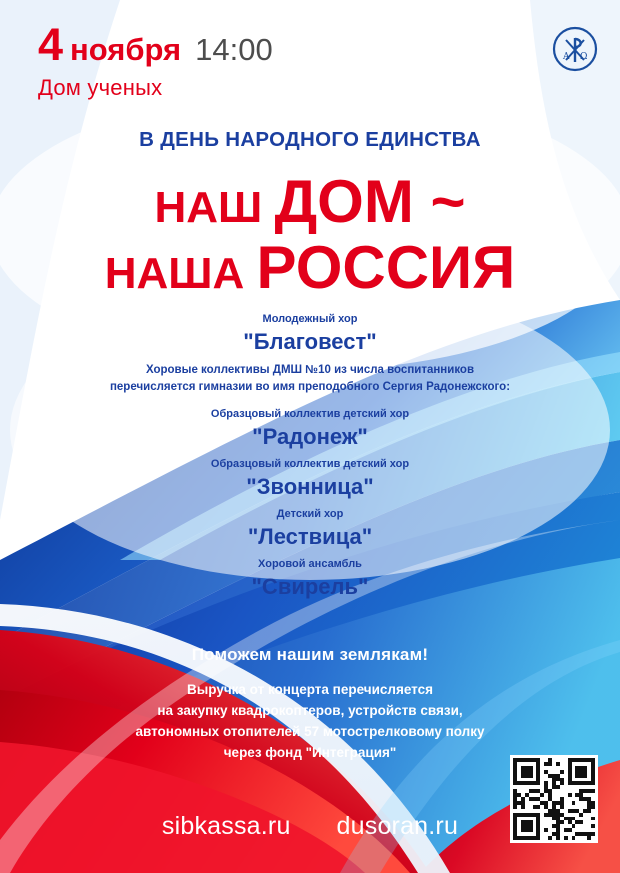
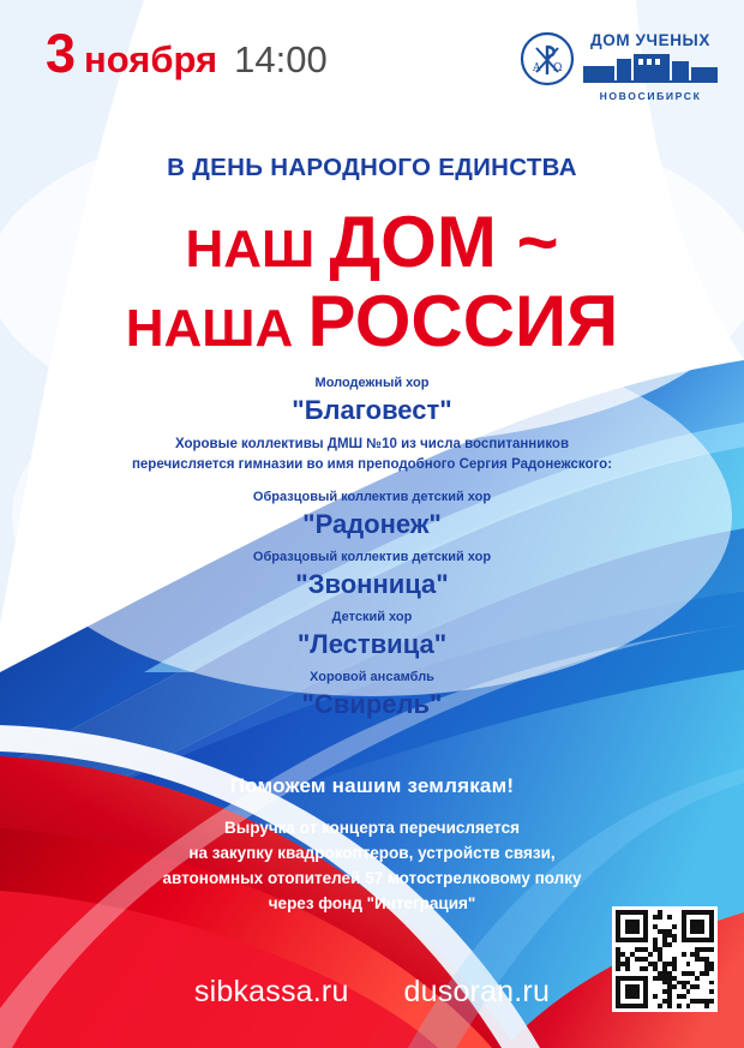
- 4
+ 3
  ноября
  14:00
- Дом ученых
  A
  Ω
+ ДОМ УЧЕНЫХ
+ НОВОСИБИРСК
  В ДЕНЬ НАРОДНОГО ЕДИНСТВА
  НАШ ДОМ ~
  НАША РОССИЯ
  Молодежный хор
  "Благовест"
  Хоровые коллективы ДМШ №10 из числа воспитанников
  перечисляется гимназии во имя преподобного Сергия Радонежского:
  Образцовый коллектив детский хор
  "Радонеж"
  Образцовый коллектив детский хор
  "Звонница"
  Детский хор
  "Лествица"
  Хоровой ансамбль
  "Свирель"
  Поможем нашим землякам!
  Выручка от концерта перечисляется
  на закупку квадрокоптеров, устройств связи,
  автономных отопителей 57 мотострелковому полку
  через фонд "Интеграция"
  sibkassa.ru
  dusoran.ru
